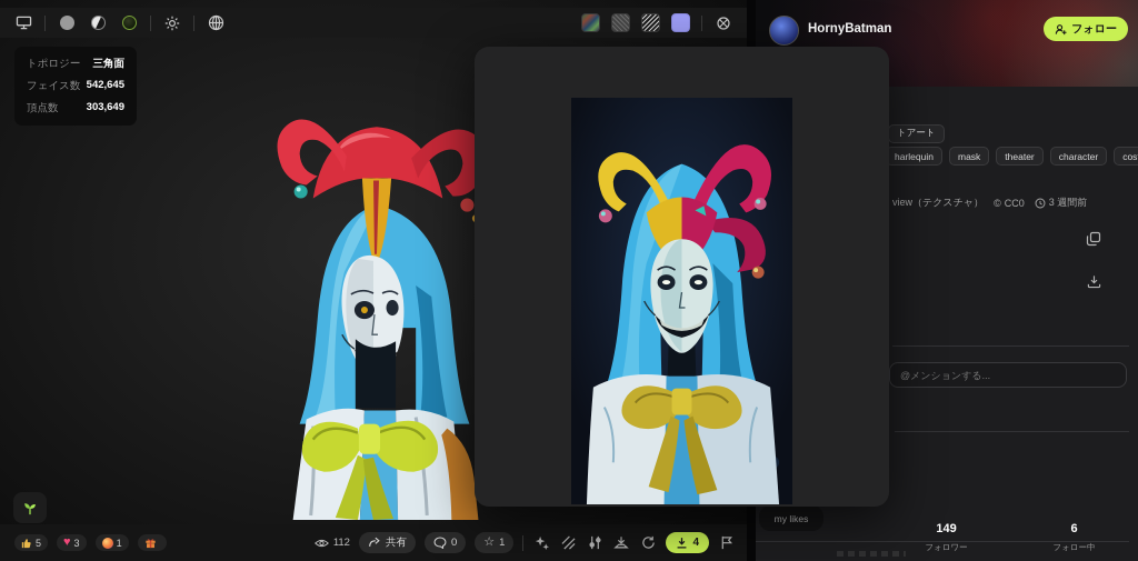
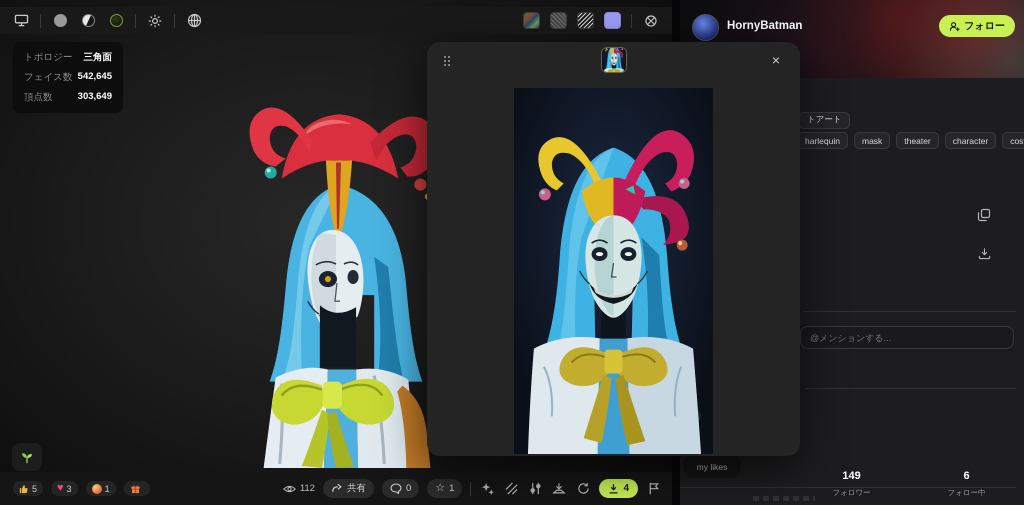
  トポロジー
  三角面
  フェイス数
  542,645
  頂点数
  303,649
  5
  ♥
  3
  1
  112
  共有
  0
  ☆
  1
  4
  HornyBatman
  フォロー
  149
  フォロワー
  6
  フォロー中
  トアート
  harlequin
  mask
  theater
  character
- view（テクスチャ）
- ©
- CC0
- 3 週間前
  @メンションする...
  my likes
+ ×
